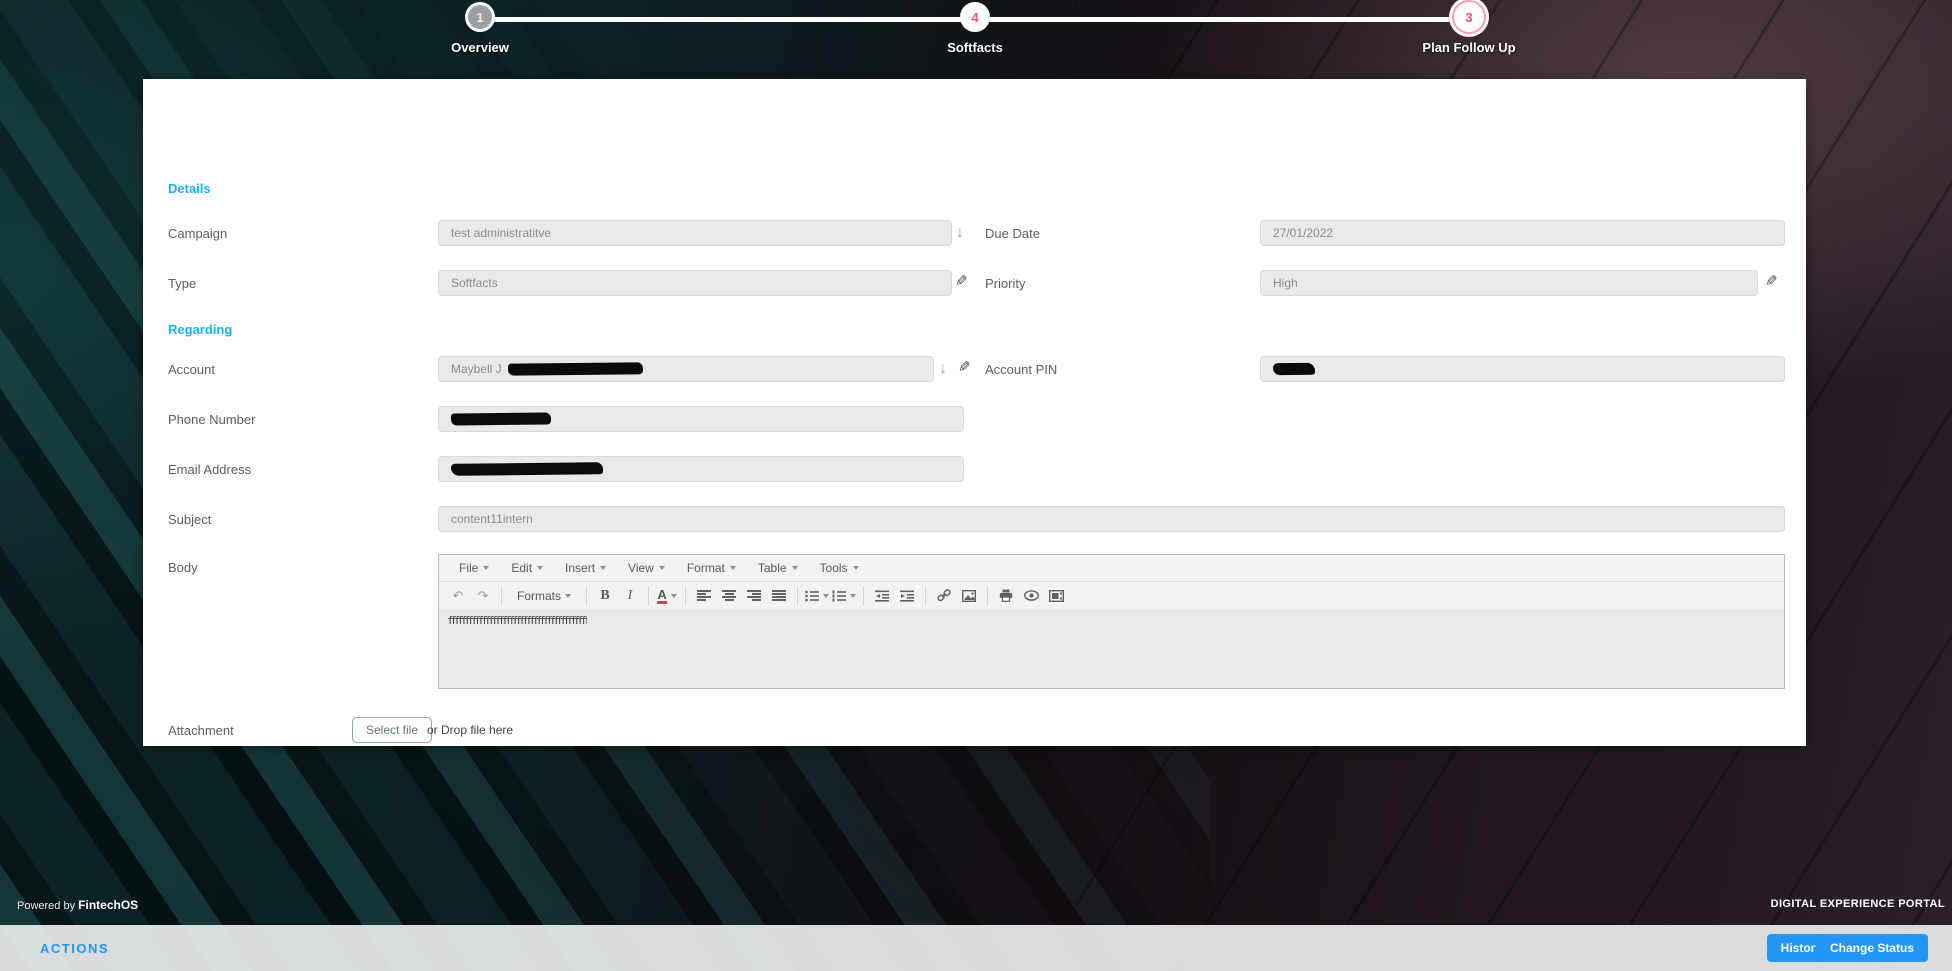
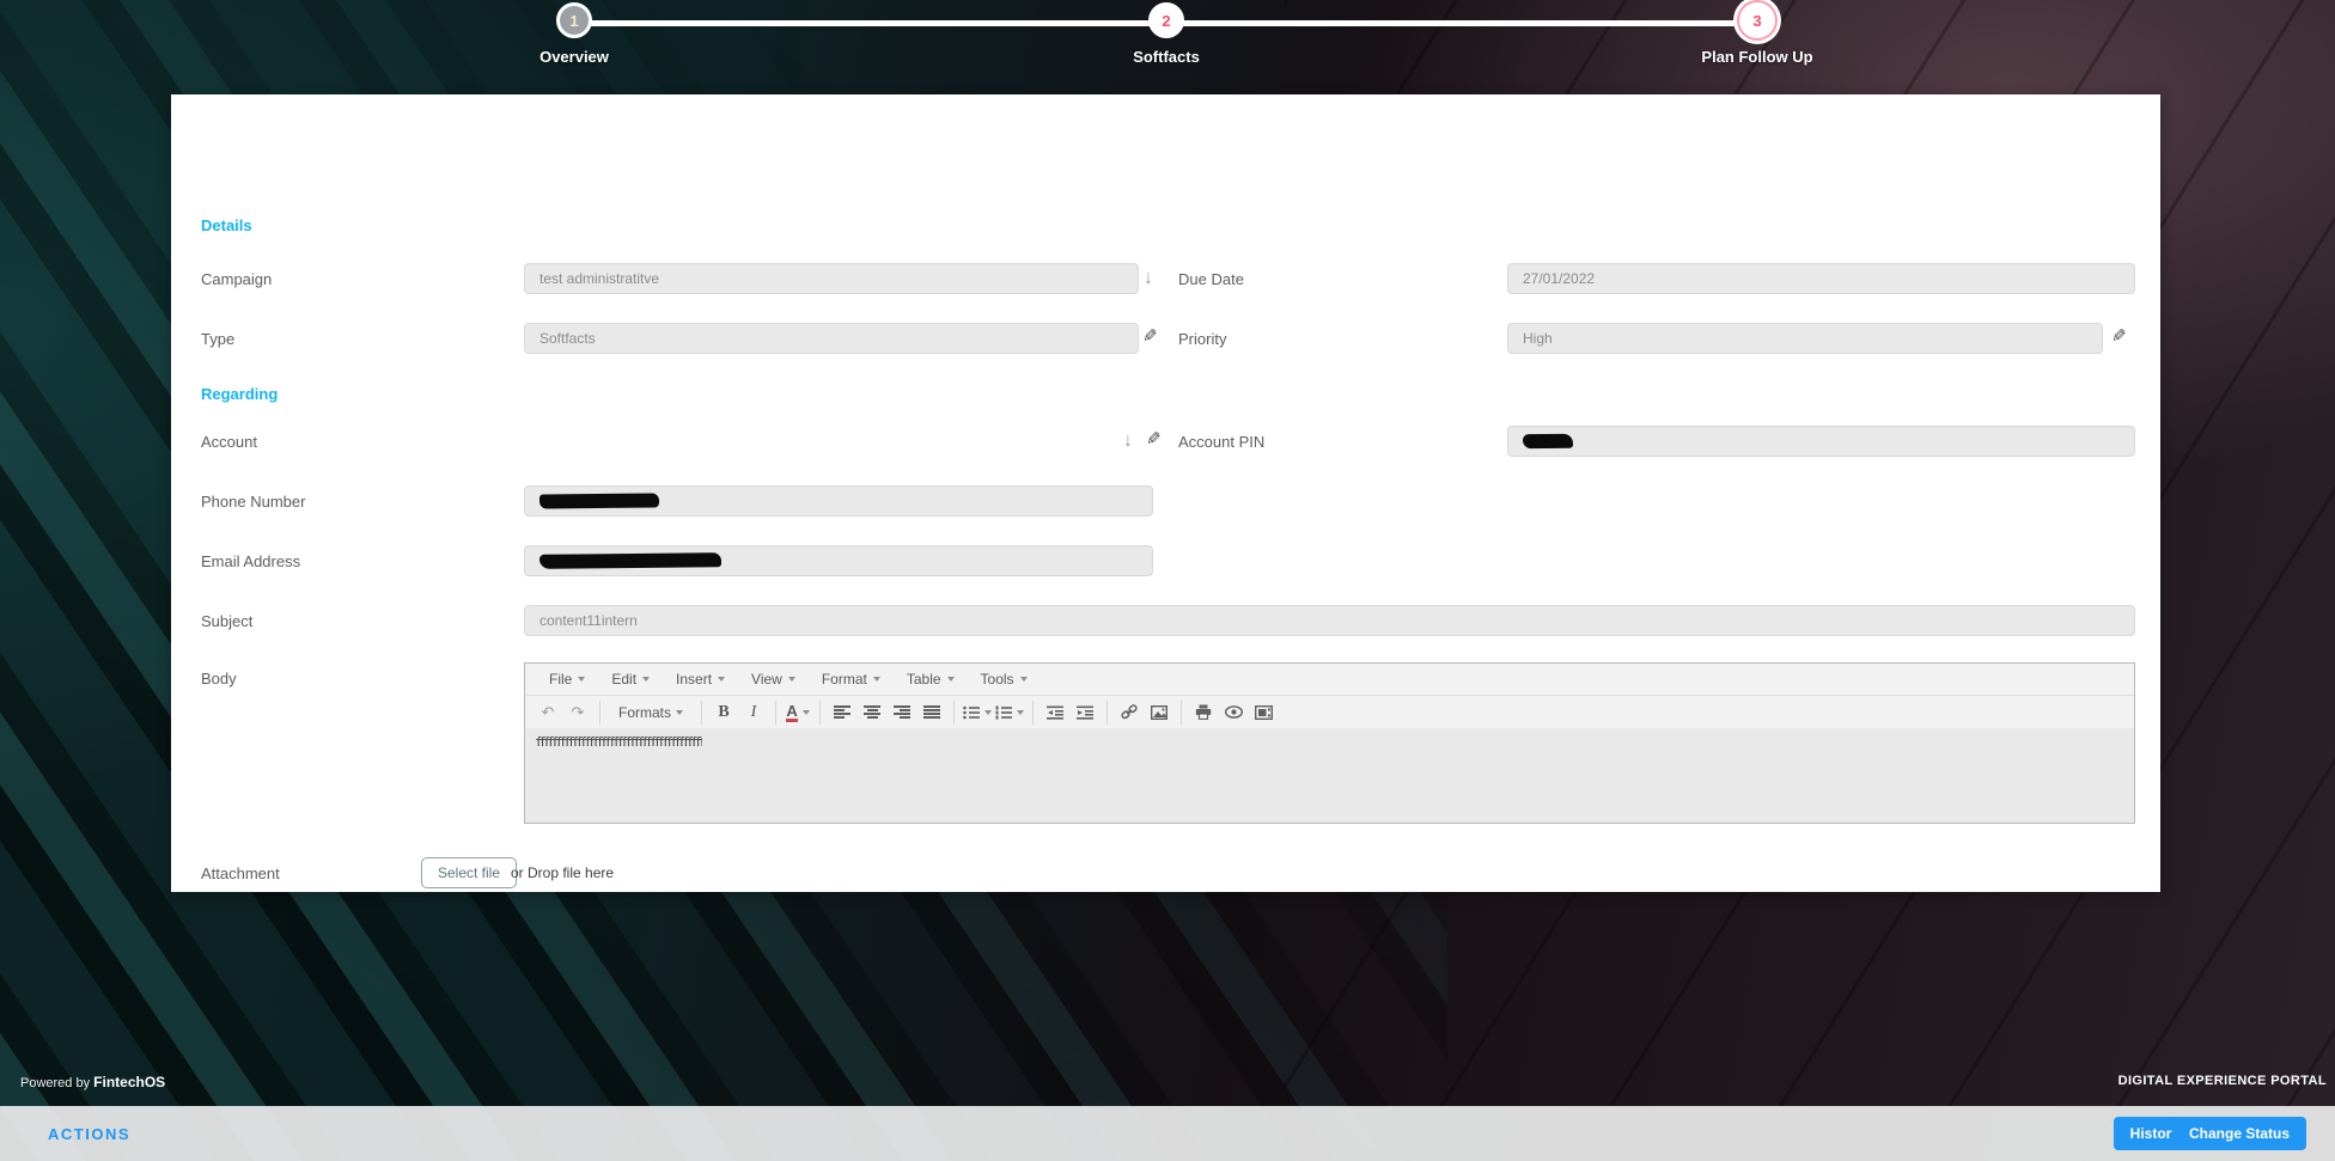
  1
  Overview
- 4
+ 2
  Softfacts
  3
  Plan Follow Up
  Details
  Campaign
  test administratitve
  ↓
  Due Date
  27/01/2022
  Type
  Softfacts
  Priority
  High
  Regarding
  Account
- Maybell J
  ↓
  Account PIN
  Phone Number
  Email Address
  Subject
  content11intern
  Body
  File
  Edit
  Insert
  View
  Format
  Table
  Tools
  ↶
  ↷
  Formats
  B
  I
  A
  fffffffffffffffffffffffffffffffffffffffff
  Attachment
  Select file
  or Drop file here
  Powered by FintechOS
  DIGITAL EXPERIENCE PORTAL
  ACTIONS
  Histor
  Change Status
